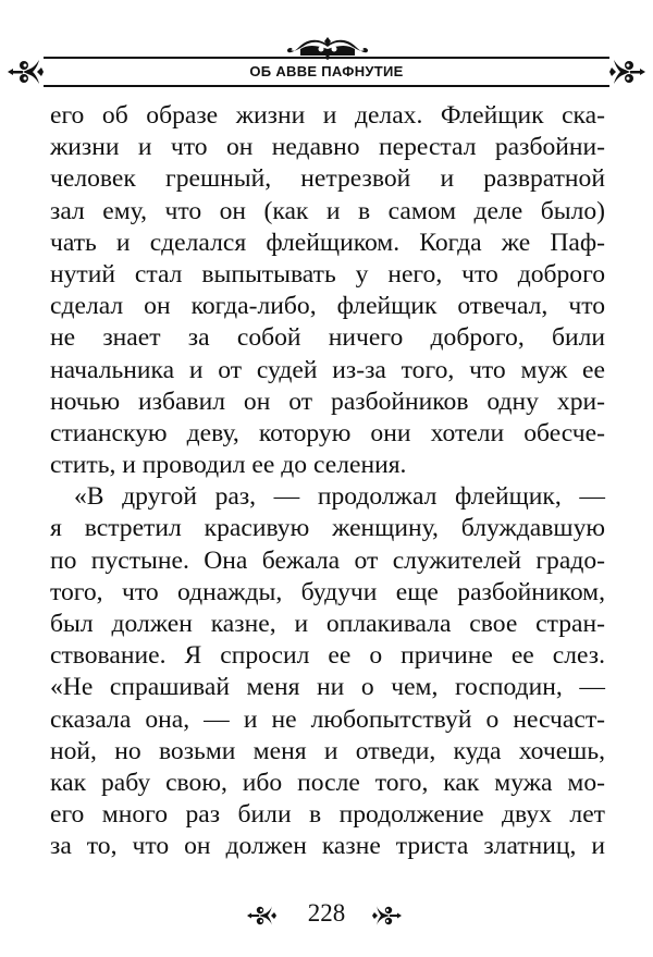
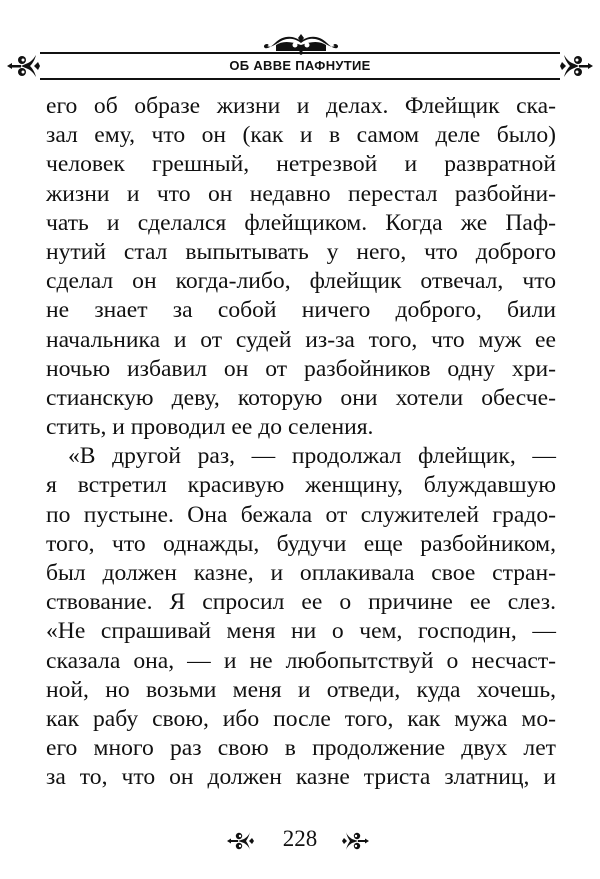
  ОБ АВВЕ ПАФНУТИЕ
  его об образе жизни и делах. Флейщик ска-
- жизни и что он недавно перестал разбойни-
+ зал ему, что он (как и в самом деле было)
  человек грешный, нетрезвой и развратной
- зал ему, что он (как и в самом деле было)
+ жизни и что он недавно перестал разбойни-
  чать и сделался флейщиком. Когда же Паф-
  нутий стал выпытывать у него, что доброго
  сделал он когда-либо, флейщик отвечал, что
  не знает за собой ничего доброго, били
  начальника и от судей из-за того, что муж ее
  ночью избавил он от разбойников одну хри-
  стианскую деву, которую они хотели обесче-
  стить, и проводил ее до селения.
  «В другой раз, — продолжал флейщик, —
  я встретил красивую женщину, блуждавшую
  по пустыне. Она бежала от служителей градо-
  того, что однажды, будучи еще разбойником,
  был должен казне, и оплакивала свое стран-
  ствование. Я спросил ее о причине ее слез.
  «Не спрашивай меня ни о чем, господин, —
  сказала она, — и не любопытствуй о несчаст-
  ной, но возьми меня и отведи, куда хочешь,
  как рабу свою, ибо после того, как мужа мо-
- его много раз били в продолжение двух лет
+ его много раз свою в продолжение двух лет
  за то, что он должен казне триста златниц, и
  228
